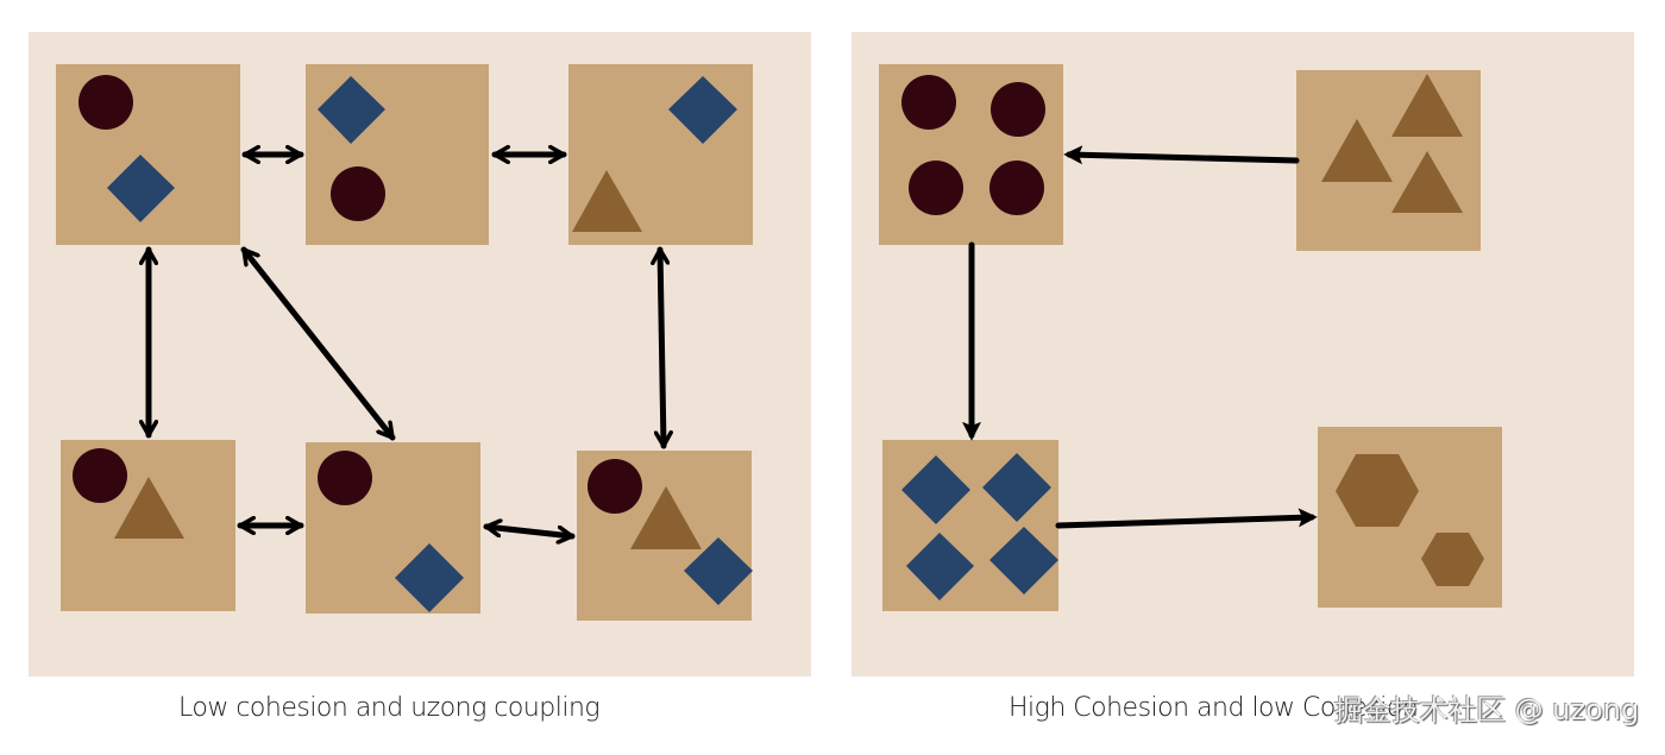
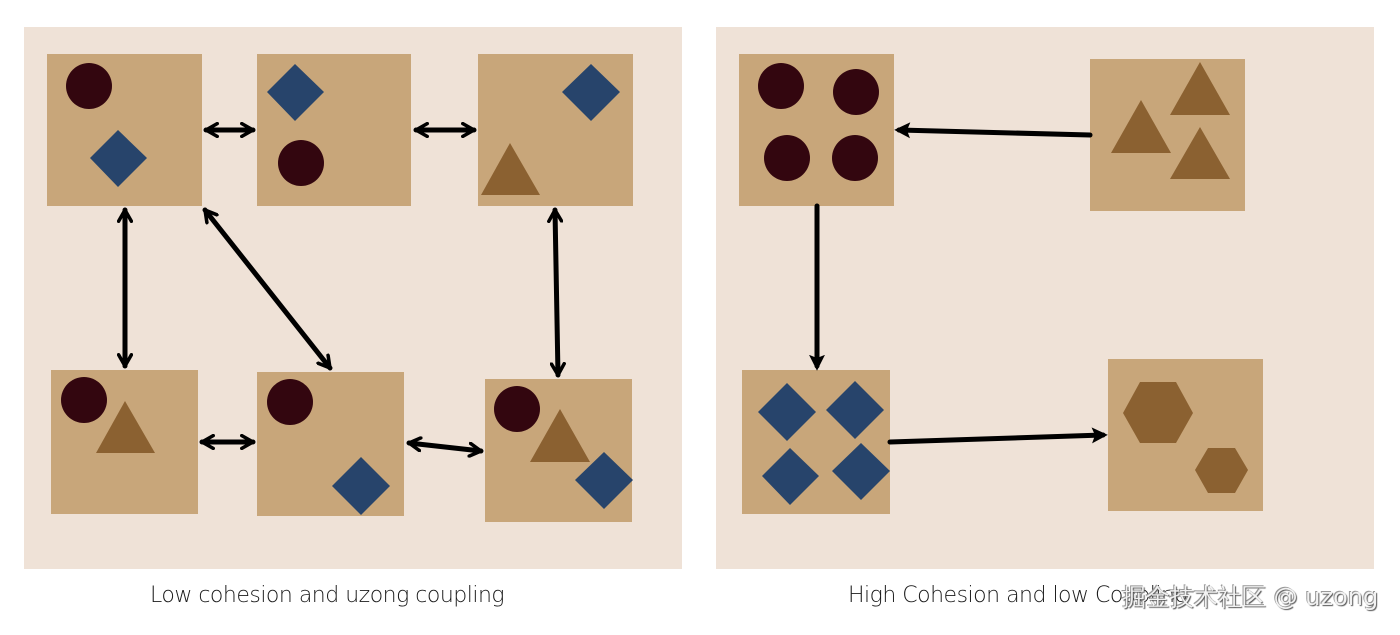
  Low cohesion and uzong coupling
- High Cohesion and low Cohesion
+ High Cohesion and low Coupling
  掘金技术社区 @ uzong
